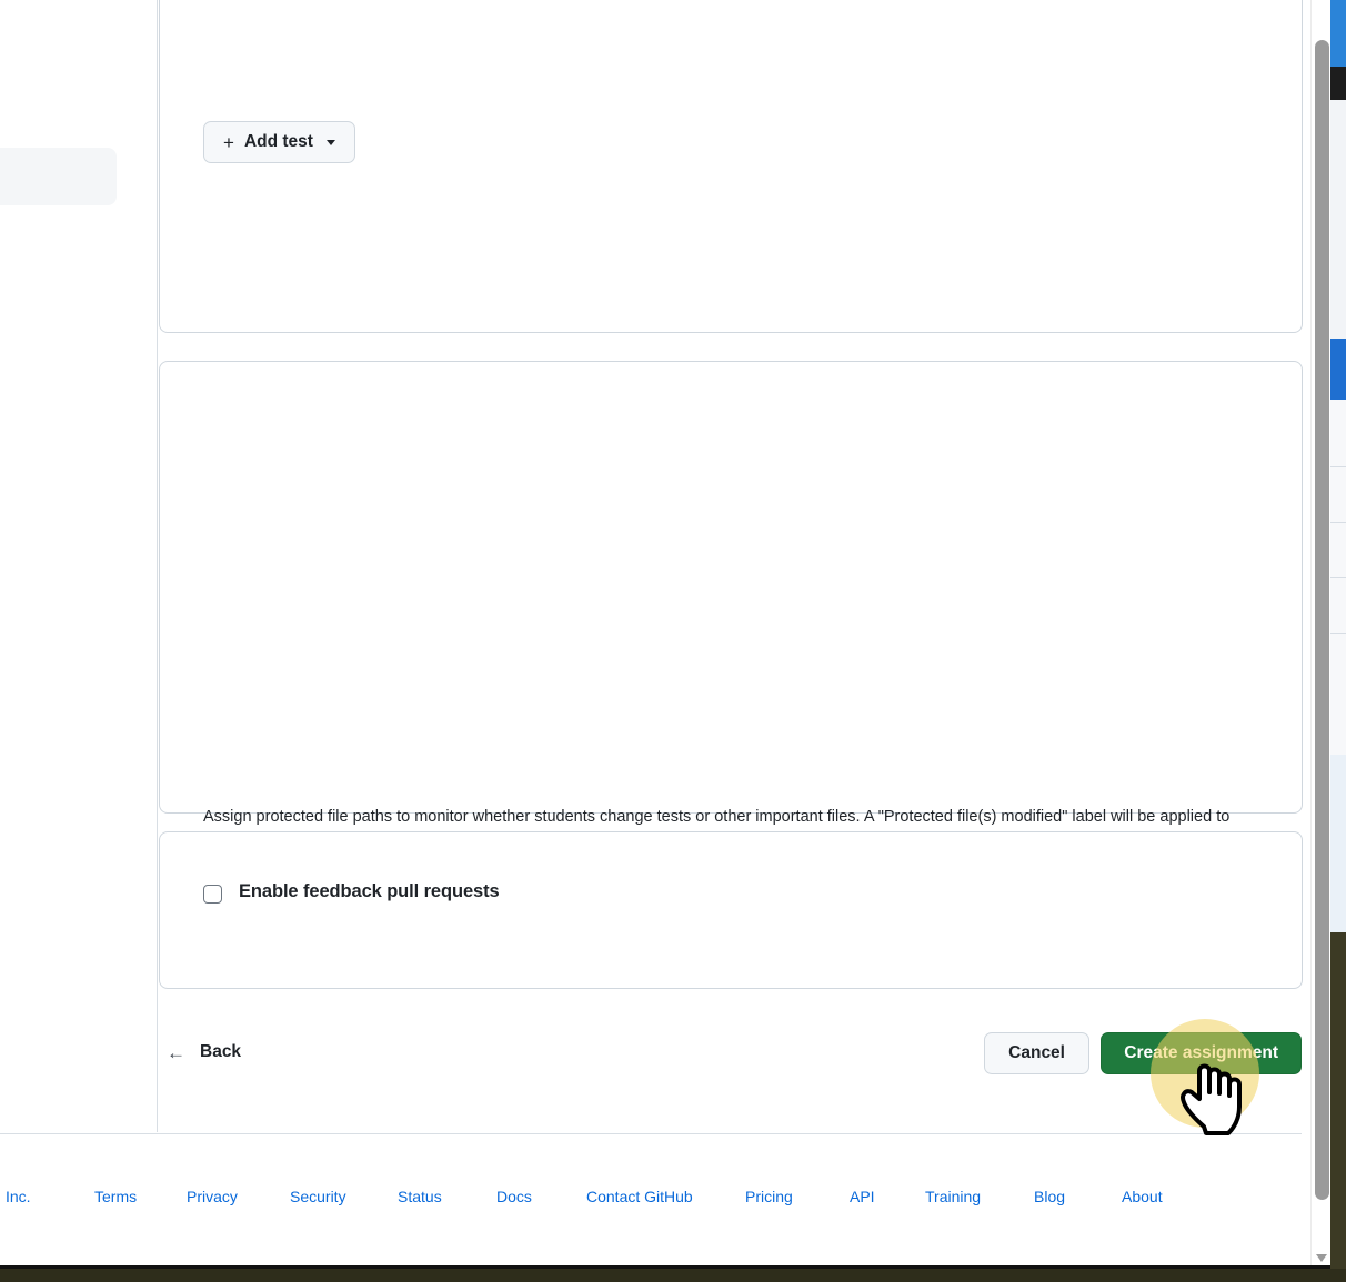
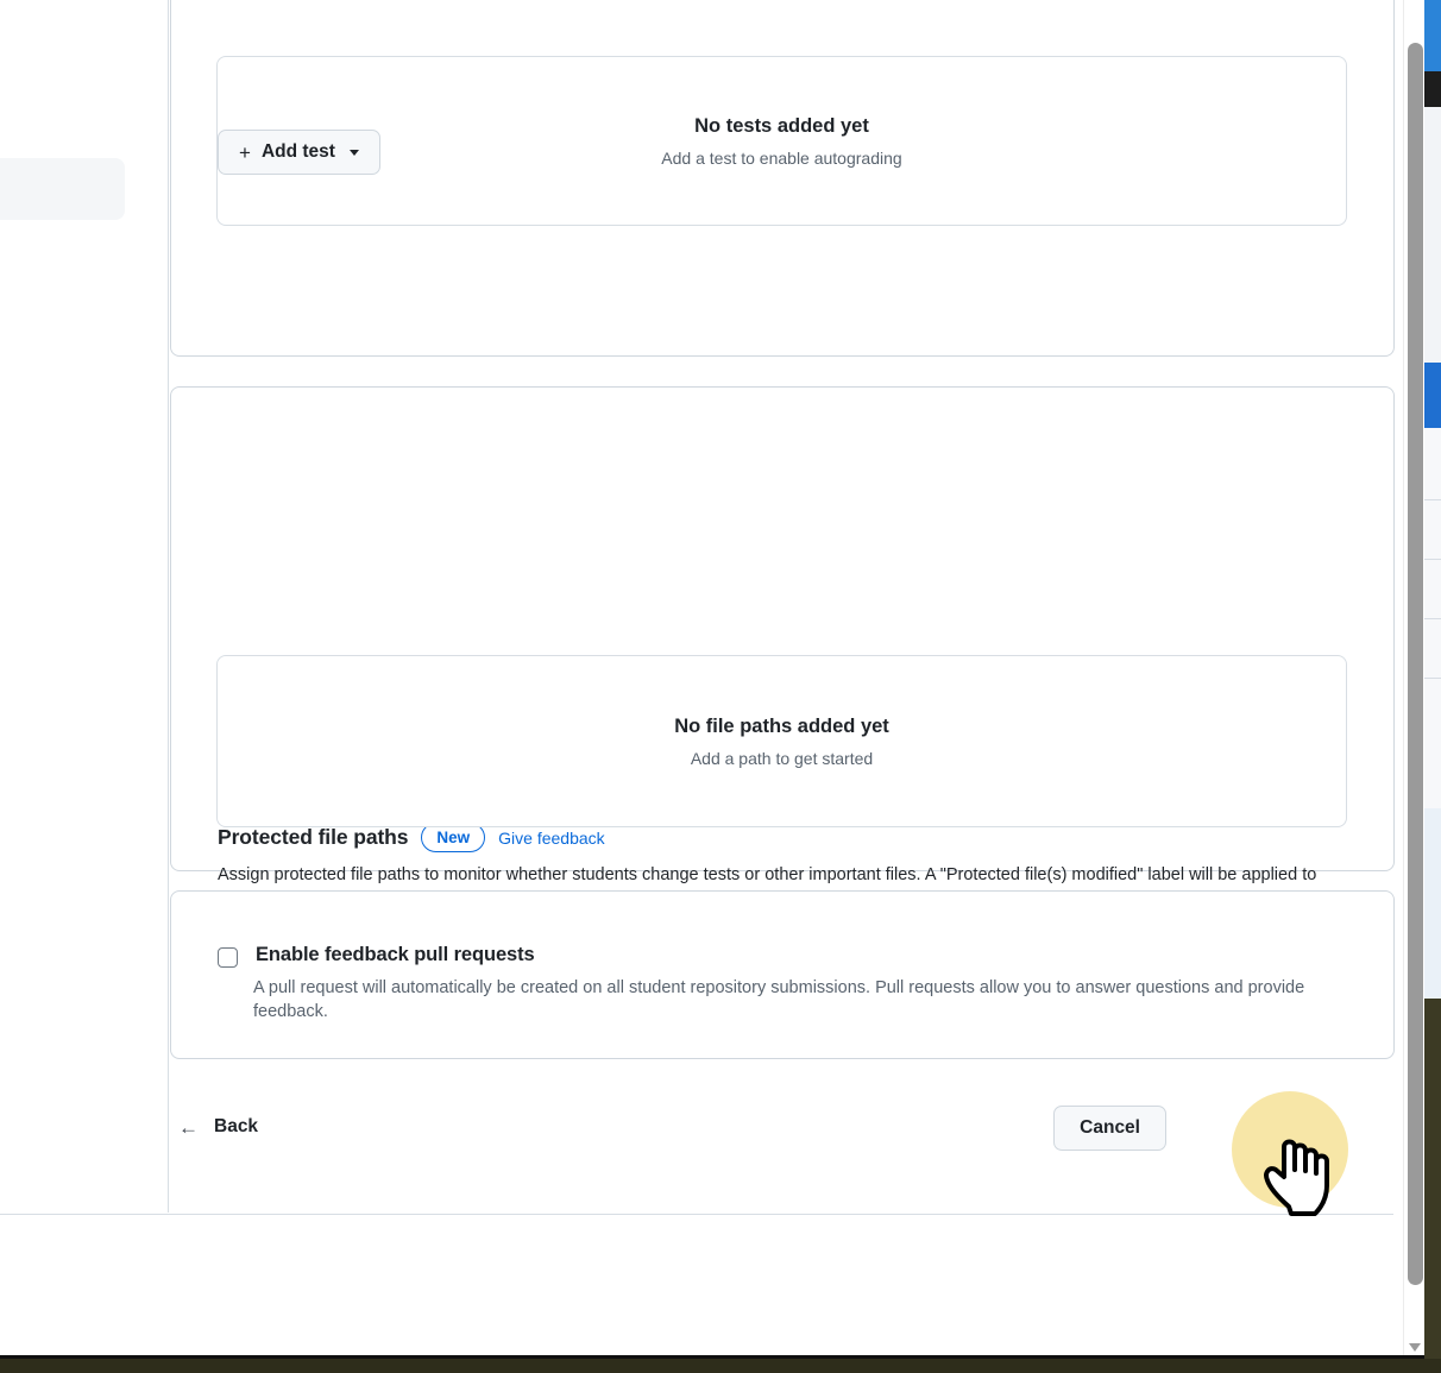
+ No tests added yet
+ Add a test to enable autograding
  +
  Add test
+ Protected file paths
+ New
+ Give feedback
+ No file paths added yet
+ Add a path to get started
  Enable feedback pull requests
+ A pull request will automatically be created on all student repository submissions. Pull requests allow you to answer questions and provide feedback.
  ←
  Back
  Cancel
- Create assignment
- Inc.
- Terms
- Privacy
- Security
- Status
- Docs
- Contact GitHub
- Pricing
- API
- Training
- Blog
- About
